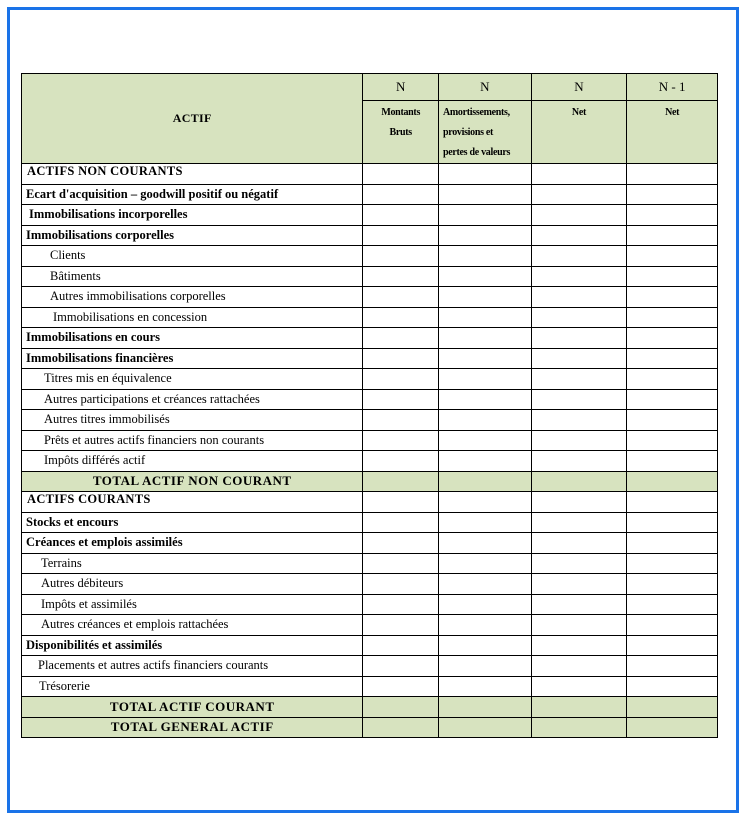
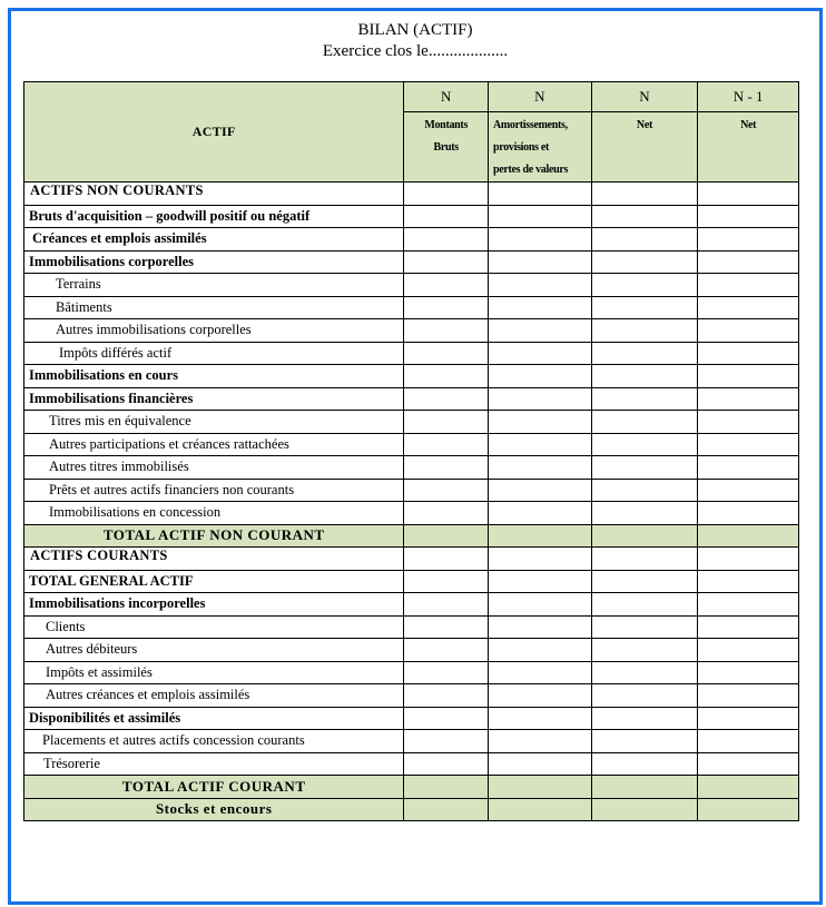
+ BILAN (ACTIF)
+ Exercice clos le...................
  ACTIF	N	N	N	N - 1
  Montants Bruts	Amortissements, provisions et pertes de valeurs	Net	Net
  ACTIFS NON COURANTS
- Ecart d'acquisition – goodwill positif ou négatif
+ Bruts d'acquisition – goodwill positif ou négatif
- Immobilisations incorporelles
+ Créances et emplois assimilés
  Immobilisations corporelles
- Clients
+ Terrains
  Bâtiments
  Autres immobilisations corporelles
- Immobilisations en concession
+ Impôts différés actif
  Immobilisations en cours
  Immobilisations financières
  Titres mis en équivalence
  Autres participations et créances rattachées
  Autres titres immobilisés
  Prêts et autres actifs financiers non courants
- Impôts différés actif
+ Immobilisations en concession
  TOTAL ACTIF NON COURANT
  ACTIFS COURANTS
- Stocks et encours
+ TOTAL GENERAL ACTIF
- Créances et emplois assimilés
+ Immobilisations incorporelles
- Terrains
+ Clients
  Autres débiteurs
  Impôts et assimilés
- Autres créances et emplois rattachées
+ Autres créances et emplois assimilés
  Disponibilités et assimilés
- Placements et autres actifs financiers courants
+ Placements et autres actifs concession courants
  Trésorerie
  TOTAL ACTIF COURANT
- TOTAL GENERAL ACTIF
+ Stocks et encours
